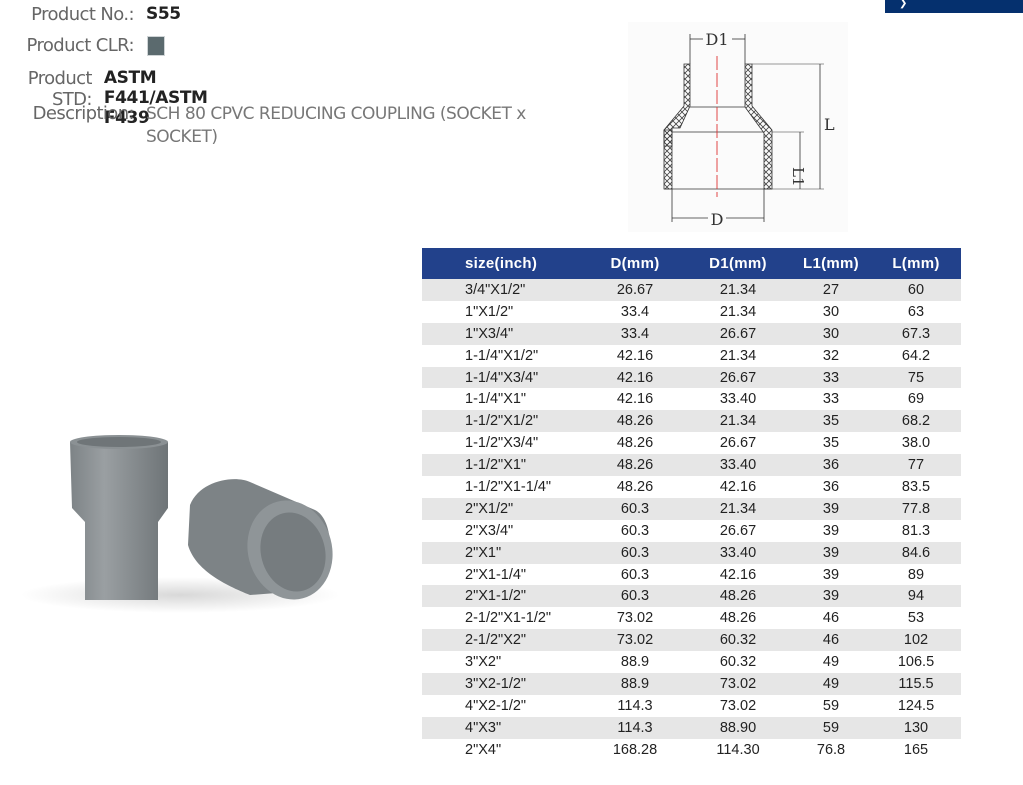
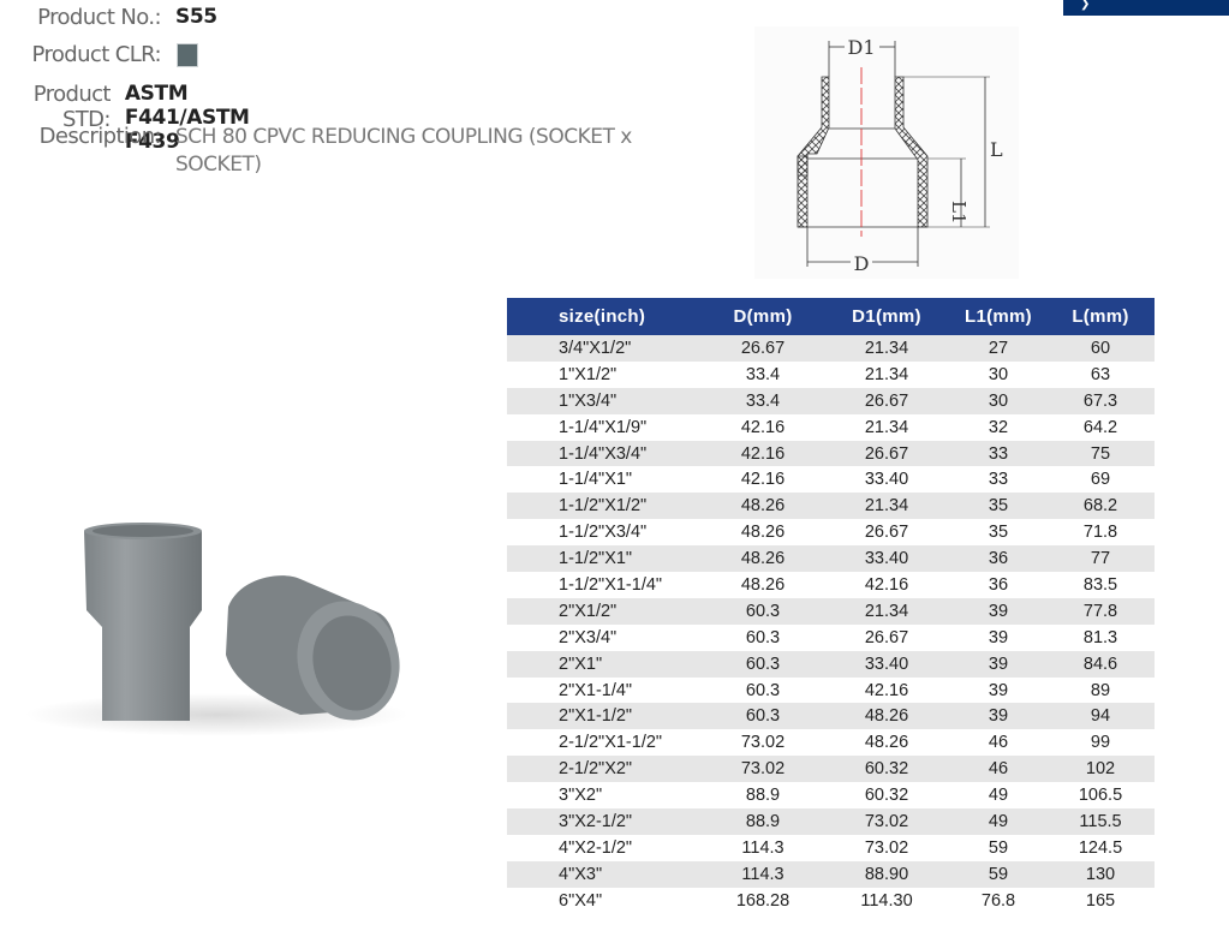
  ❯
  Product No.:
  S55
  Product CLR:
  Product STD:
  ASTM F441/ASTM F439
  Description:
  SCH 80 CPVC REDUCING COUPLING (SOCKET x SOCKET)
  D1
  L
  D
  size(inch)	D(mm)	D1(mm)	L1(mm)	L(mm)
  3/4"X1/2"	26.67	21.34	27	60
  1"X1/2"	33.4	21.34	30	63
  1"X3/4"	33.4	26.67	30	67.3
- 1-1/4"X1/2"	42.16	21.34	32	64.2
+ 1-1/4"X1/9"	42.16	21.34	32	64.2
  1-1/4"X3/4"	42.16	26.67	33	75
  1-1/4"X1"	42.16	33.40	33	69
  1-1/2"X1/2"	48.26	21.34	35	68.2
- 1-1/2"X3/4"	48.26	26.67	35	38.0
+ 1-1/2"X3/4"	48.26	26.67	35	71.8
  1-1/2"X1"	48.26	33.40	36	77
  1-1/2"X1-1/4"	48.26	42.16	36	83.5
  2"X1/2"	60.3	21.34	39	77.8
  2"X3/4"	60.3	26.67	39	81.3
  2"X1"	60.3	33.40	39	84.6
  2"X1-1/4"	60.3	42.16	39	89
  2"X1-1/2"	60.3	48.26	39	94
- 2-1/2"X1-1/2"	73.02	48.26	46	53
+ 2-1/2"X1-1/2"	73.02	48.26	46	99
  2-1/2"X2"	73.02	60.32	46	102
  3"X2"	88.9	60.32	49	106.5
  3"X2-1/2"	88.9	73.02	49	115.5
  4"X2-1/2"	114.3	73.02	59	124.5
  4"X3"	114.3	88.90	59	130
- 2"X4"	168.28	114.30	76.8	165
+ 6"X4"	168.28	114.30	76.8	165
